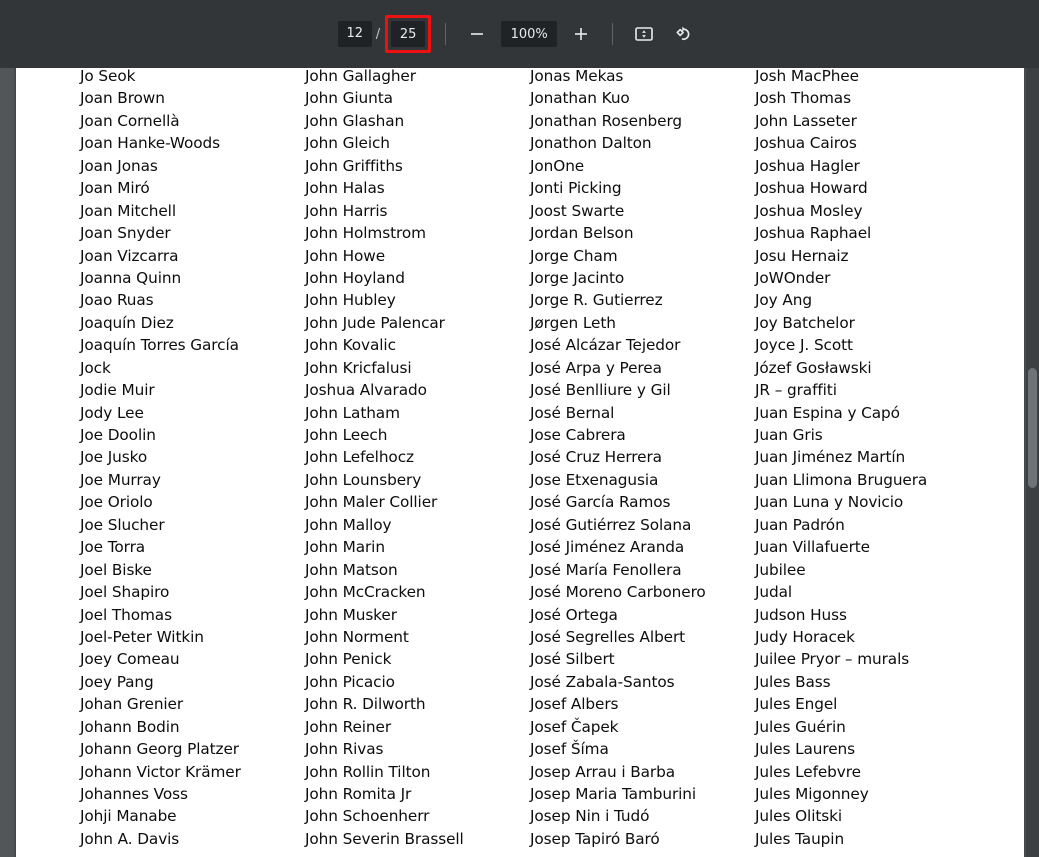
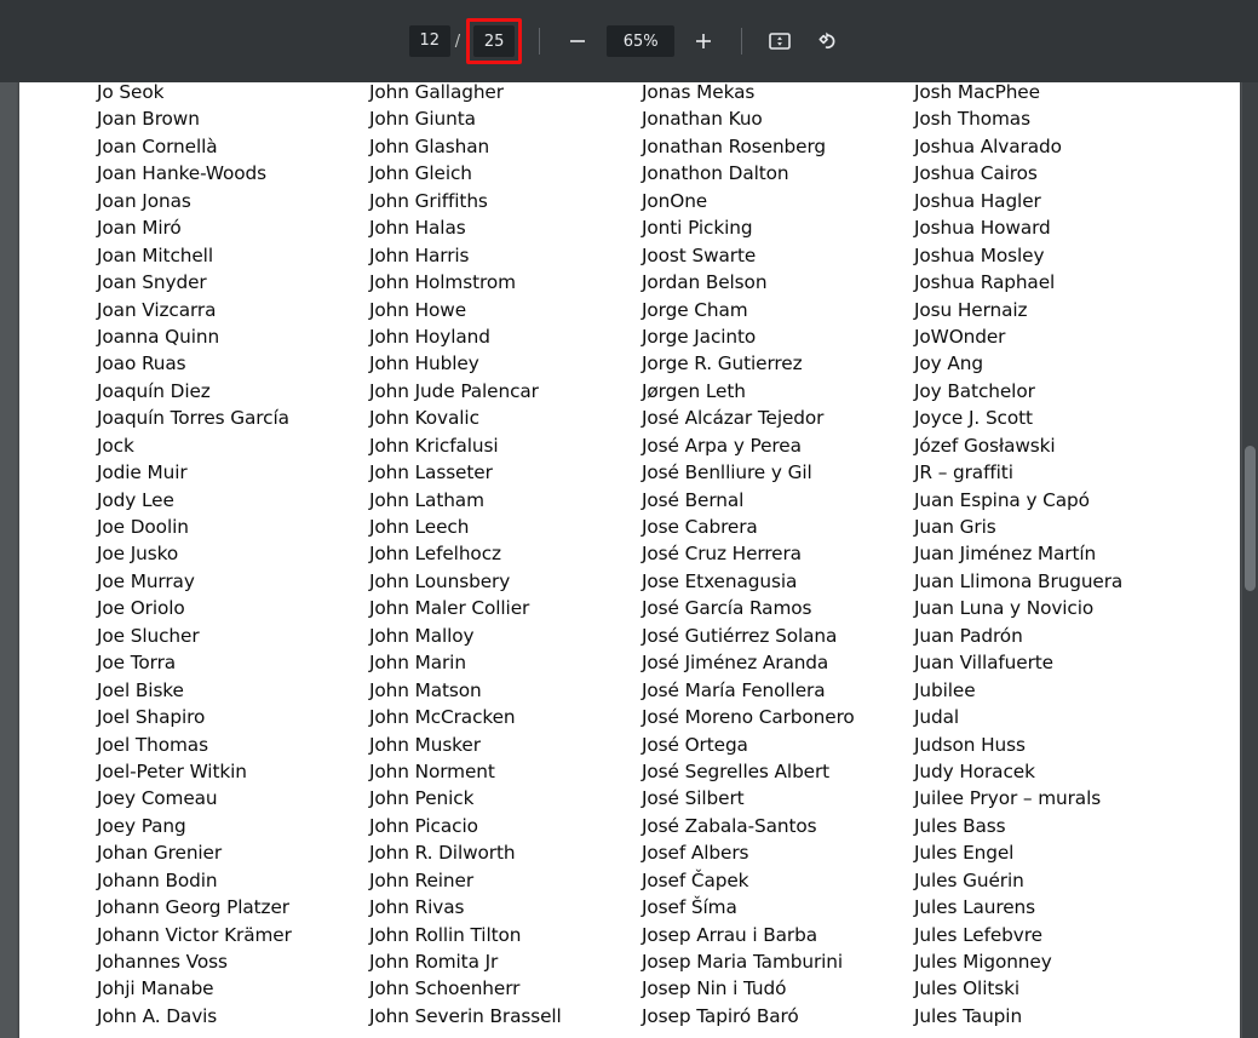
  12
  /
  25
- 100%
+ 65%
  Jo Seok
  Joan Brown
  Joan Cornellà
  Joan Hanke-Woods
  Joan Jonas
  Joan Miró
  Joan Mitchell
  Joan Snyder
  Joan Vizcarra
  Joanna Quinn
  Joao Ruas
  Joaquín Diez
  Joaquín Torres García
  Jock
  Jodie Muir
  Jody Lee
  Joe Doolin
  Joe Jusko
  Joe Murray
  Joe Oriolo
  Joe Slucher
  Joe Torra
  Joel Biske
  Joel Shapiro
  Joel Thomas
  Joel-Peter Witkin
  Joey Comeau
  Joey Pang
  Johan Grenier
  Johann Bodin
  Johann Georg Platzer
  Johann Victor Krämer
  Johannes Voss
  Johji Manabe
  John A. Davis
  John Gallagher
  John Giunta
  John Glashan
  John Gleich
  John Griffiths
  John Halas
  John Harris
  John Holmstrom
  John Howe
  John Hoyland
  John Hubley
  John Jude Palencar
  John Kovalic
  John Kricfalusi
- Joshua Alvarado
+ John Lasseter
  John Latham
  John Leech
  John Lefelhocz
  John Lounsbery
  John Maler Collier
  John Malloy
  John Marin
  John Matson
  John McCracken
  John Musker
  John Norment
  John Penick
  John Picacio
  John R. Dilworth
  John Reiner
  John Rivas
  John Rollin Tilton
  John Romita Jr
  John Schoenherr
  John Severin Brassell
  Jonas Mekas
  Jonathan Kuo
  Jonathan Rosenberg
  Jonathon Dalton
  JonOne
  Jonti Picking
  Joost Swarte
  Jordan Belson
  Jorge Cham
  Jorge Jacinto
  Jorge R. Gutierrez
  Jørgen Leth
  José Alcázar Tejedor
  José Arpa y Perea
  José Benlliure y Gil
  José Bernal
  Jose Cabrera
  José Cruz Herrera
  Jose Etxenagusia
  José García Ramos
  José Gutiérrez Solana
  José Jiménez Aranda
  José María Fenollera
  José Moreno Carbonero
  José Ortega
  José Segrelles Albert
  José Silbert
  José Zabala-Santos
  Josef Albers
  Josef Čapek
  Josef Šíma
  Josep Arrau i Barba
  Josep Maria Tamburini
  Josep Nin i Tudó
  Josep Tapiró Baró
  Josh MacPhee
  Josh Thomas
- John Lasseter
+ Joshua Alvarado
  Joshua Cairos
  Joshua Hagler
  Joshua Howard
  Joshua Mosley
  Joshua Raphael
  Josu Hernaiz
  JoWOnder
  Joy Ang
  Joy Batchelor
  Joyce J. Scott
  Józef Gosławski
  JR – graffiti
  Juan Espina y Capó
  Juan Gris
  Juan Jiménez Martín
  Juan Llimona Bruguera
  Juan Luna y Novicio
  Juan Padrón
  Juan Villafuerte
  Jubilee
  Judal
  Judson Huss
  Judy Horacek
  Juilee Pryor – murals
  Jules Bass
  Jules Engel
  Jules Guérin
  Jules Laurens
  Jules Lefebvre
  Jules Migonney
  Jules Olitski
  Jules Taupin
